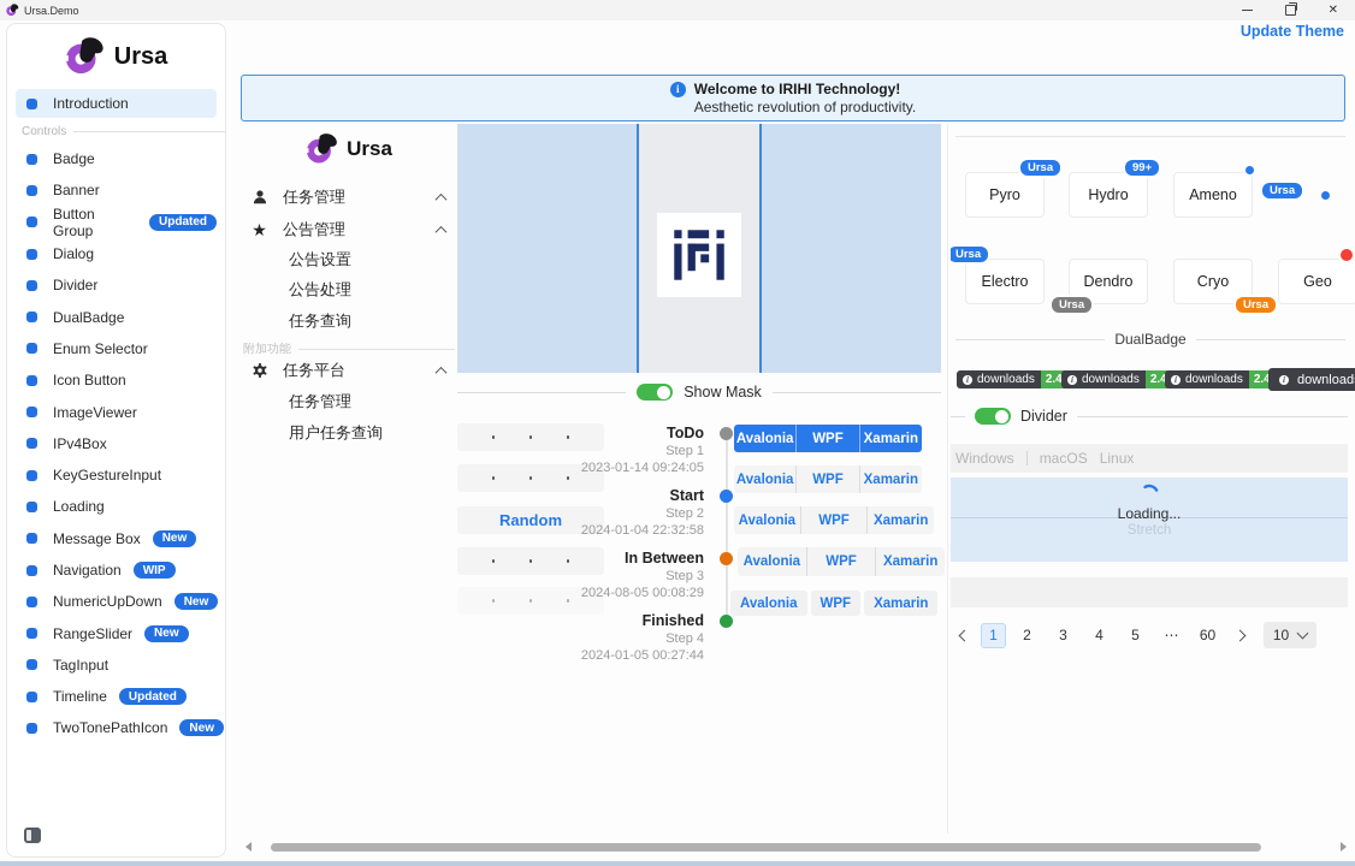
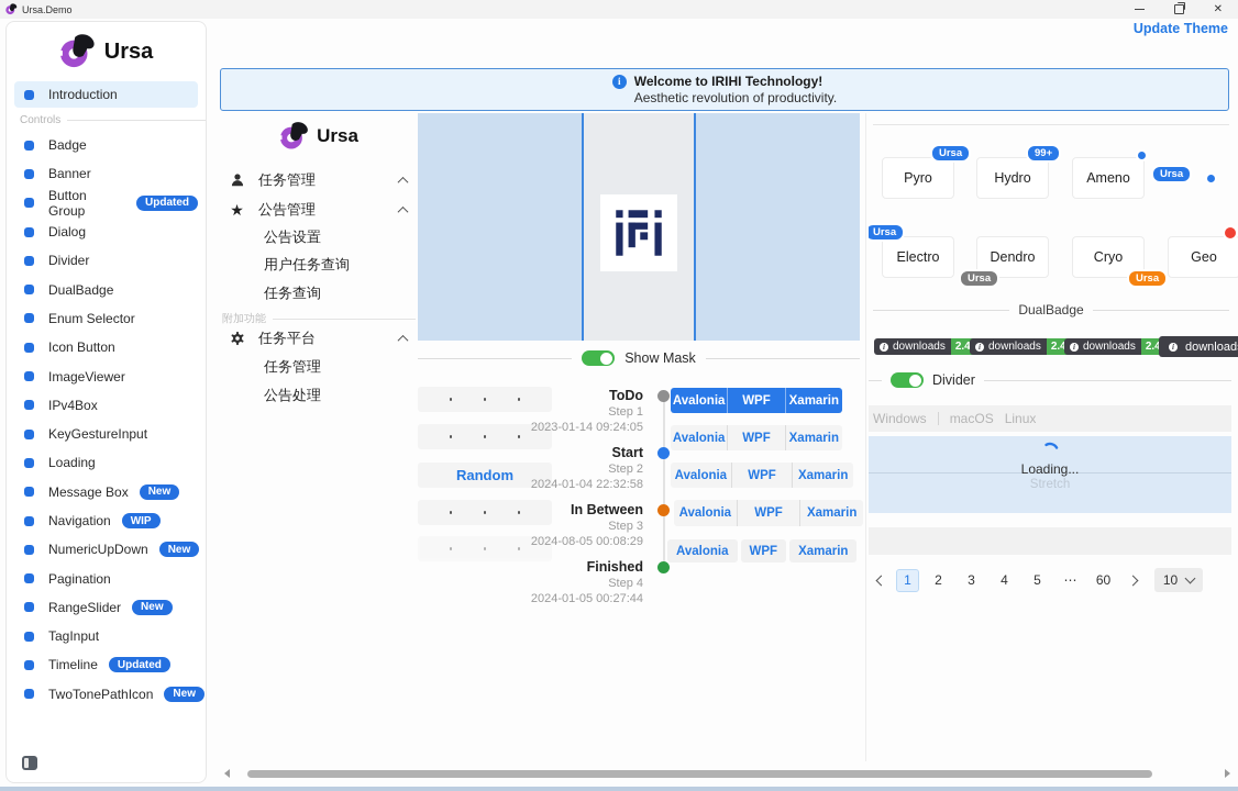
  Ursa.Demo
  ✕
  Ursa
  Introduction
  Controls
  Badge
  Banner
  Button Group
  Updated
  Dialog
  Divider
  DualBadge
  Enum Selector
  Icon Button
  ImageViewer
  IPv4Box
  KeyGestureInput
  Loading
  Message Box
  New
  Navigation
  WIP
  NumericUpDown
  New
+ Pagination
  RangeSlider
  New
  TagInput
  Timeline
  Updated
  TwoTonePathIcon
  New
  Update Theme
  i
  Welcome to IRIHI Technology!
  Aesthetic revolution of productivity.
  Ursa
  任务管理
  ★
  公告管理
  公告设置
- 公告处理
+ 用户任务查询
  任务查询
  附加功能
  任务平台
  任务管理
- 用户任务查询
+ 公告处理
  Show Mask
  Random
  ToDo
  Step 1
  2023-01-14 09:24:05
  Start
  Step 2
  2024-01-04 22:32:58
  In Between
  Step 3
  2024-08-05 00:08:29
  Finished
  Step 4
  2024-01-05 00:27:44
  Avalonia
  WPF
  Xamarin
  Avalonia
  WPF
  Xamarin
  Avalonia
  WPF
  Xamarin
  Avalonia
  WPF
  Xamarin
  Avalonia
  WPF
  Xamarin
  Pyro
  Hydro
  Ameno
  Ursa
  99+
  Ursa
  Electro
  Dendro
  Cryo
  Geo
  Ursa
  Ursa
  Ursa
  DualBadge
  i
  downloads
  2.4
  i
  downloads
  2.4
  i
  downloads
  2.4
  i
  download
  Divider
  Windows
  macOS
  Linux
  Loading...
  Stretch
  1
  2
  3
  4
  5
  ⋯
  60
  10
